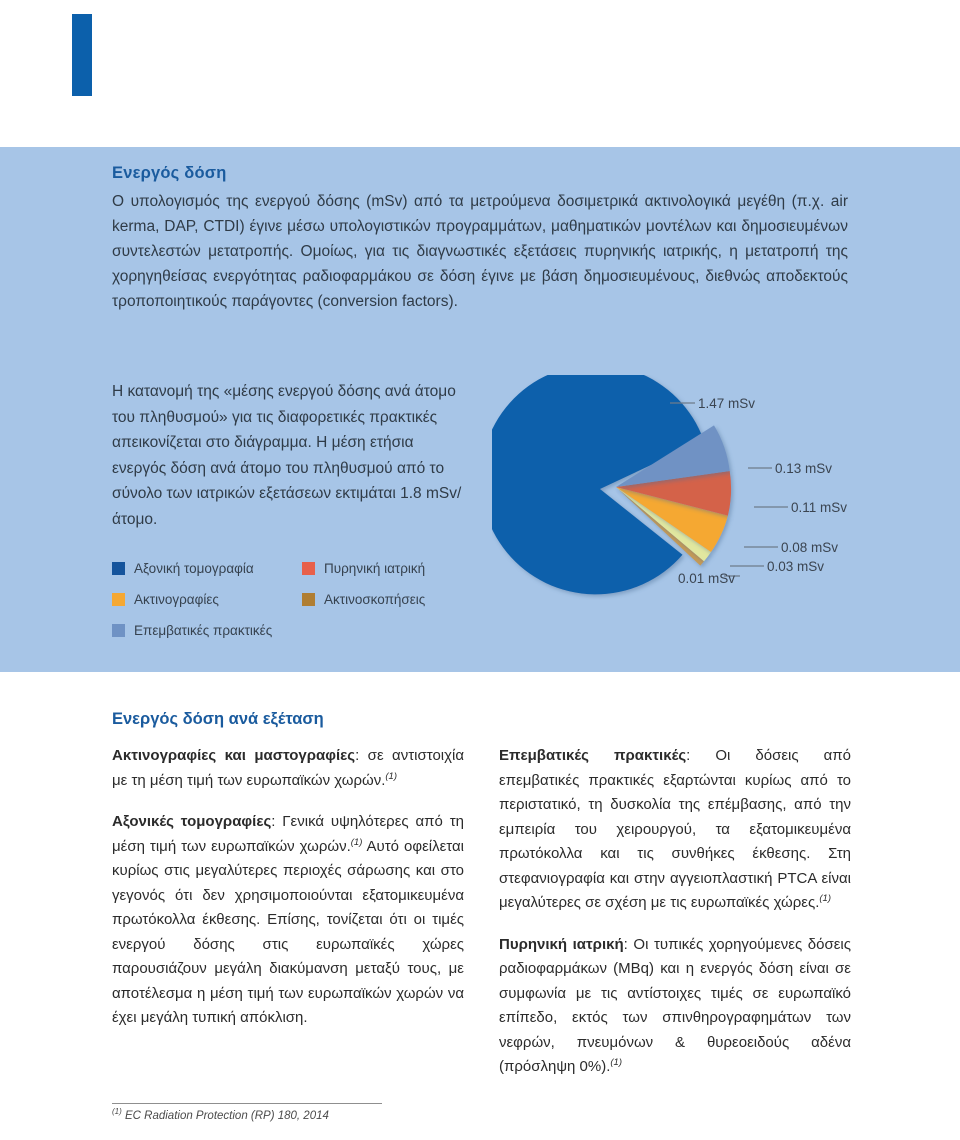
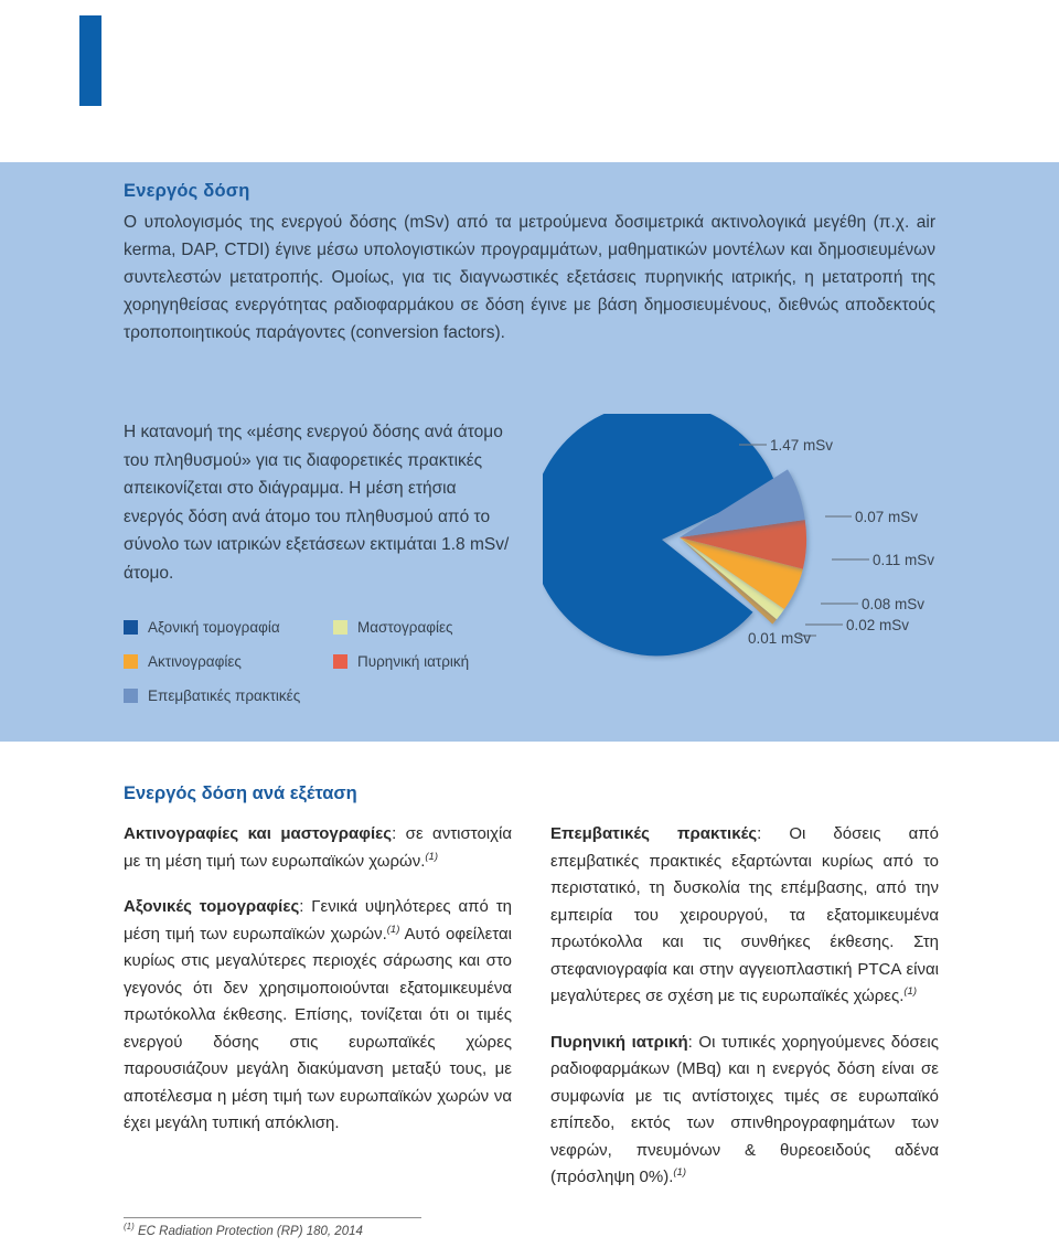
  Ενεργός δόση
  Ο υπολογισμός της ενεργού δόσης (mSv) από τα μετρούμενα δοσιμετρικά ακτινολογικά μεγέθη (π.χ. air kerma, DAP, CTDI) έγινε μέσω υπολογιστικών προγραμμάτων, μαθηματικών μοντέλων και δημοσιευμένων συντελεστών μετατροπής. Ομοίως, για τις διαγνωστικές εξετάσεις πυρηνικής ιατρικής, η μετατροπή της χορηγηθείσας ενεργότητας ραδιοφαρμάκου σε δόση έγινε με βάση δημοσιευμένους, διεθνώς αποδεκτούς τροποποιητικούς παράγοντες (conversion factors).
  Η κατανομή της «μέσης ενεργού δόσης ανά άτομο του πληθυσμού» για τις διαφορετικές πρακτικές απεικονίζεται στο διάγραμμα. Η μέση ετήσια ενεργός δόση ανά άτομο του πληθυσμού από το σύνολο των ιατρικών εξετάσεων εκτιμάται 1.8 mSv/άτομο.
  1.47 mSv
- 0.13 mSv
+ 0.07 mSv
  0.11 mSv
  0.08 mSv
- 0.03 mSv
+ 0.02 mSv
  0.01 mSv
  Αξονική τομογραφία
  Ακτινογραφίες
  Επεμβατικές πρακτικές
+ Μαστογραφίες
  Πυρηνική ιατρική
- Ακτινοσκοπήσεις
  Ενεργός δόση ανά εξέταση
  Ακτινογραφίες και μαστογραφίες: σε αντιστοιχία με τη μέση τιμή των ευρωπαϊκών χωρών.(1)
  Αξονικές τομογραφίες: Γενικά υψηλότερες από τη μέση τιμή των ευρωπαϊκών χωρών.(1) Αυτό οφείλεται κυρίως στις μεγαλύτερες περιοχές σάρωσης και στο γεγονός ότι δεν χρησιμοποιούνται εξατομικευμένα πρωτόκολλα έκθεσης. Επίσης, τονίζεται ότι οι τιμές ενεργού δόσης στις ευρωπαϊκές χώρες παρουσιάζουν μεγάλη διακύμανση μεταξύ τους, με αποτέλεσμα η μέση τιμή των ευρωπαϊκών χωρών να έχει μεγάλη τυπική απόκλιση.
  Επεμβατικές πρακτικές: Οι δόσεις από επεμβατικές πρακτικές εξαρτώνται κυρίως από το περιστατικό, τη δυσκολία της επέμβασης, από την εμπειρία του χειρουργού, τα εξατομικευμένα πρωτόκολλα και τις συνθήκες έκθεσης. Στη στεφανιογραφία και στην αγγειοπλαστική PTCA είναι μεγαλύτερες σε σχέση με τις ευρωπαϊκές χώρες.(1)
  Πυρηνική ιατρική: Οι τυπικές χορηγούμενες δόσεις ραδιοφαρμάκων (MBq) και η ενεργός δόση είναι σε συμφωνία με τις αντίστοιχες τιμές σε ευρωπαϊκό επίπεδο, εκτός των σπινθηρογραφημάτων των νεφρών, πνευμόνων & θυρεοειδούς αδένα (πρόσληψη 0%).(1)
  (1) EC Radiation Protection (RP) 180, 2014
